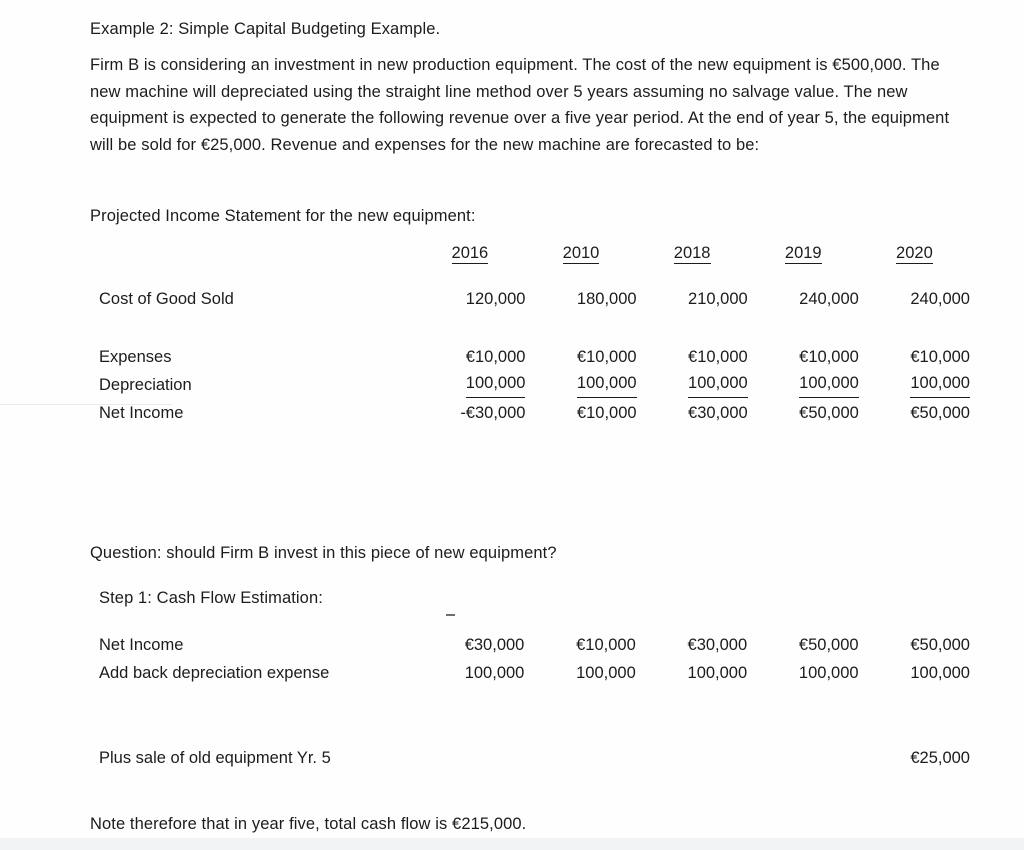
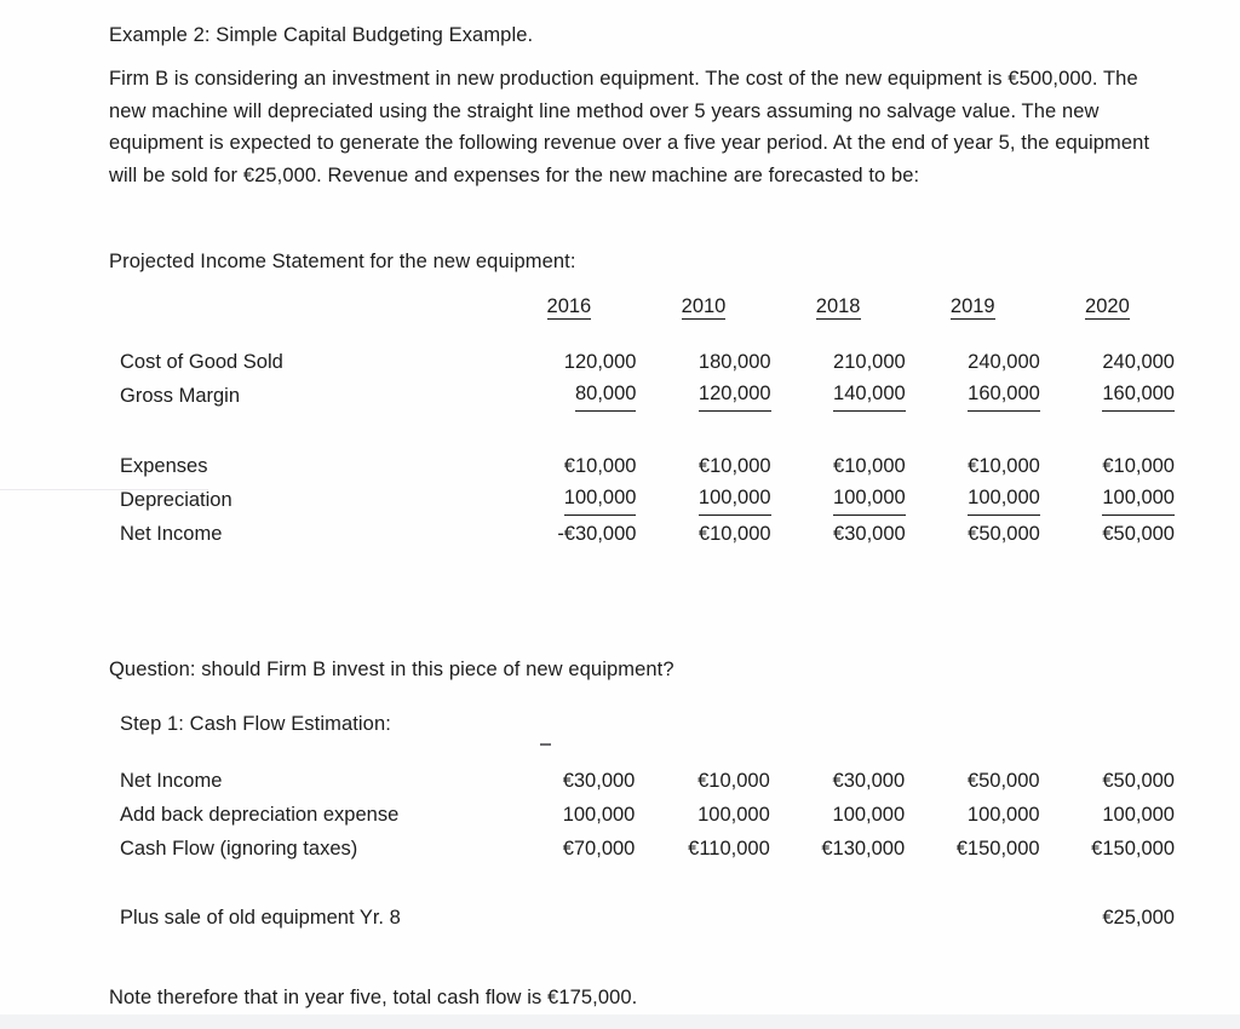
  Example 2: Simple Capital Budgeting Example.
  Firm B is considering an investment in new production equipment. The cost of the new equipment is €500,000. The new machine will depreciated using the straight line method over 5 years assuming no salvage value. The new equipment is expected to generate the following revenue over a five year period. At the end of year 5, the equipment will be sold for €25,000. Revenue and expenses for the new machine are forecasted to be:
  Projected Income Statement for the new equipment:
  	2016	2010	2018	2019	2020
  Cost of Good Sold	120,000	180,000	210,000	240,000	240,000
+ Gross Margin	80,000	120,000	140,000	160,000	160,000
  Expenses	€10,000	€10,000	€10,000	€10,000	€10,000
  Depreciation	100,000	100,000	100,000	100,000	100,000
  Net Income	-€30,000	€10,000	€30,000	€50,000	€50,000
  Question: should Firm B invest in this piece of new equipment?
  Step 1: Cash Flow Estimation:
  Net Income	€30,000	€10,000	€30,000	€50,000	€50,000
  Add back depreciation expense	100,000	100,000	100,000	100,000	100,000
+ Cash Flow (ignoring taxes)	€70,000	€110,000	€130,000	€150,000	€150,000
- Plus sale of old equipment Yr. 5		€25,000
+ Plus sale of old equipment Yr. 8		€25,000
- Note therefore that in year five, total cash flow is €215,000.
+ Note therefore that in year five, total cash flow is €175,000.
